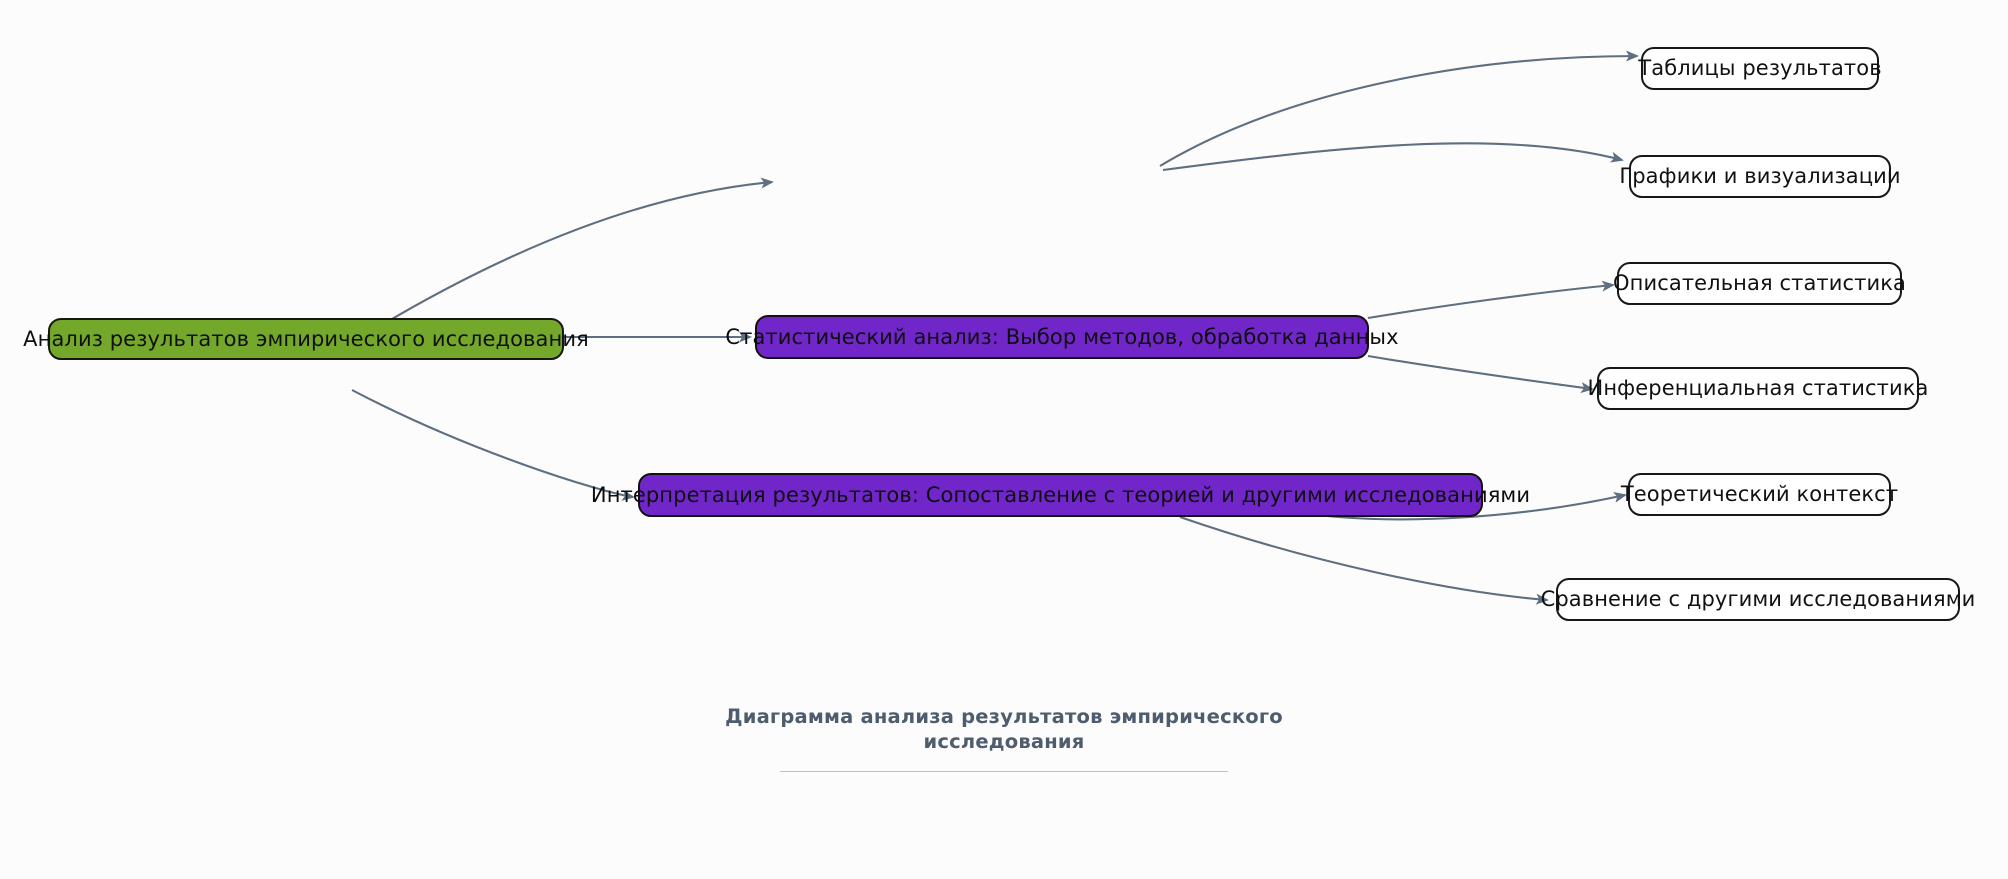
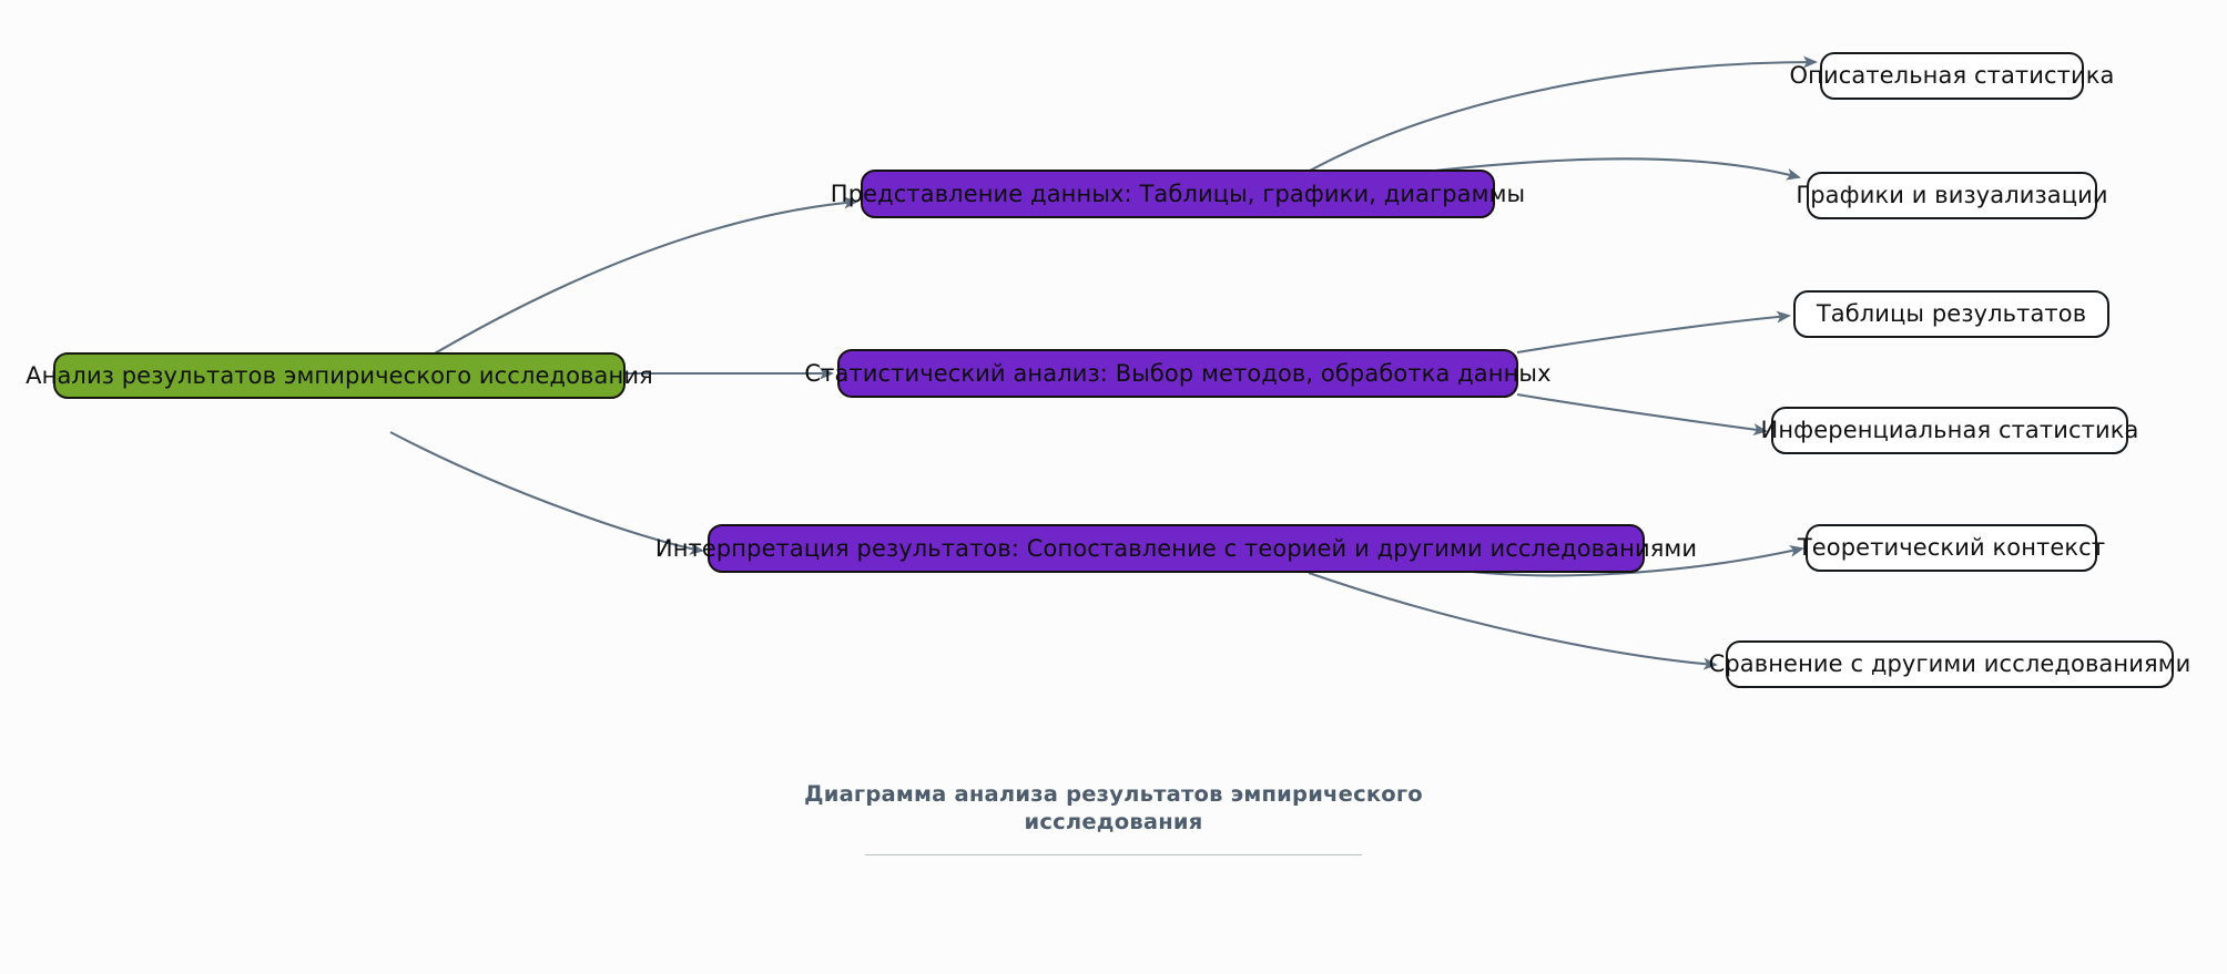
  Анализ результатов эмпирического исследования
+ Представление данных: Таблицы, графики, диаграммы
  Статистический анализ: Выбор методов, обработка данных
  Интерпретация результатов: Сопоставление с теорией и другими исследованиями
- Таблицы результатов
+ Описательная статистика
  Графики и визуализации
- Описательная статистика
+ Таблицы результатов
  Инференциальная статистика
  Теоретический контекст
  Сравнение с другими исследованиями
  Диаграмма анализа результатов эмпирического
  исследования
